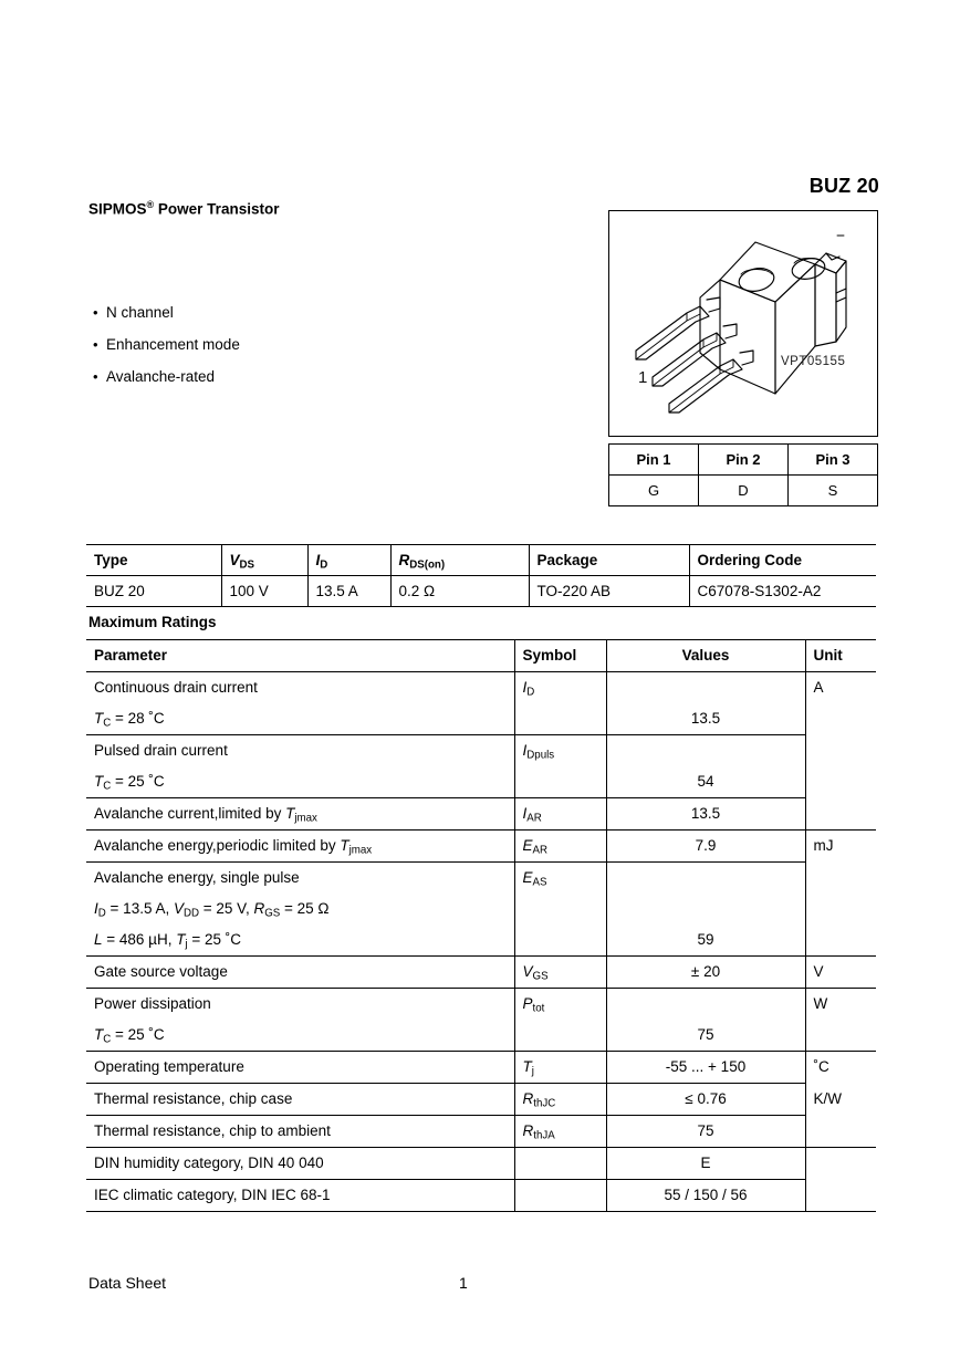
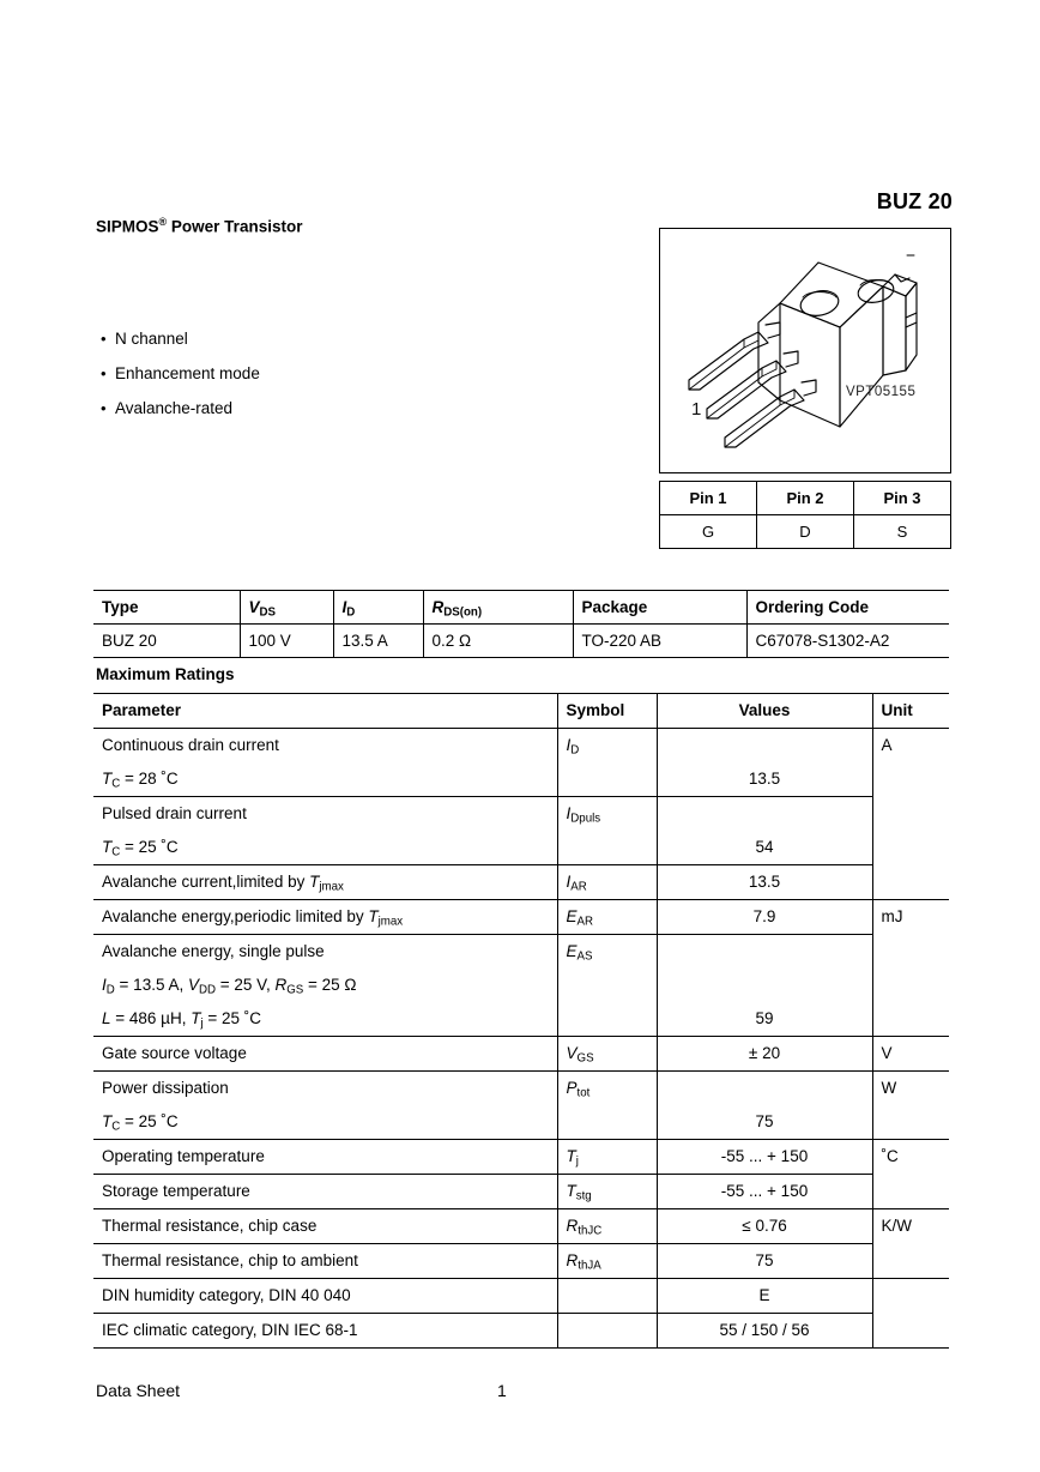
  BUZ 20
  SIPMOS® Power Transistor
  • N channel
  • Enhancement mode
  • Avalanche-rated
  VPT05155
  1
  Pin 1	Pin 2	Pin 3
  G	D	S
  Type	VDS	ID	RDS(on)	Package	Ordering Code
  BUZ 20	100 V	13.5 A	0.2 Ω	TO-220 AB	C67078-S1302-A2
  Maximum Ratings
  Parameter	Symbol	Values	Unit
  Continuous drain currentTC = 28 ˚C	ID	13.5	A
  Pulsed drain currentTC = 25 ˚C	IDpuls	54
  Avalanche current,limited by Tjmax	IAR	13.5
  Avalanche energy,periodic limited by Tjmax	EAR	7.9	mJ
  Avalanche energy, single pulseID = 13.5 A, VDD = 25 V, RGS = 25 ΩL = 486 µH, Tj = 25 ˚C	EAS	59
  Gate source voltage	VGS	± 20	V
  Power dissipationTC = 25 ˚C	Ptot	75	W
  Operating temperature	Tj	-55 ... + 150	˚C
+ Storage temperature	Tstg	-55 ... + 150
  Thermal resistance, chip case	RthJC	≤ 0.76	K/W
  Thermal resistance, chip to ambient	RthJA	75
  DIN humidity category, DIN 40 040		E
  IEC climatic category, DIN IEC 68-1		55 / 150 / 56
  Data Sheet
  1
